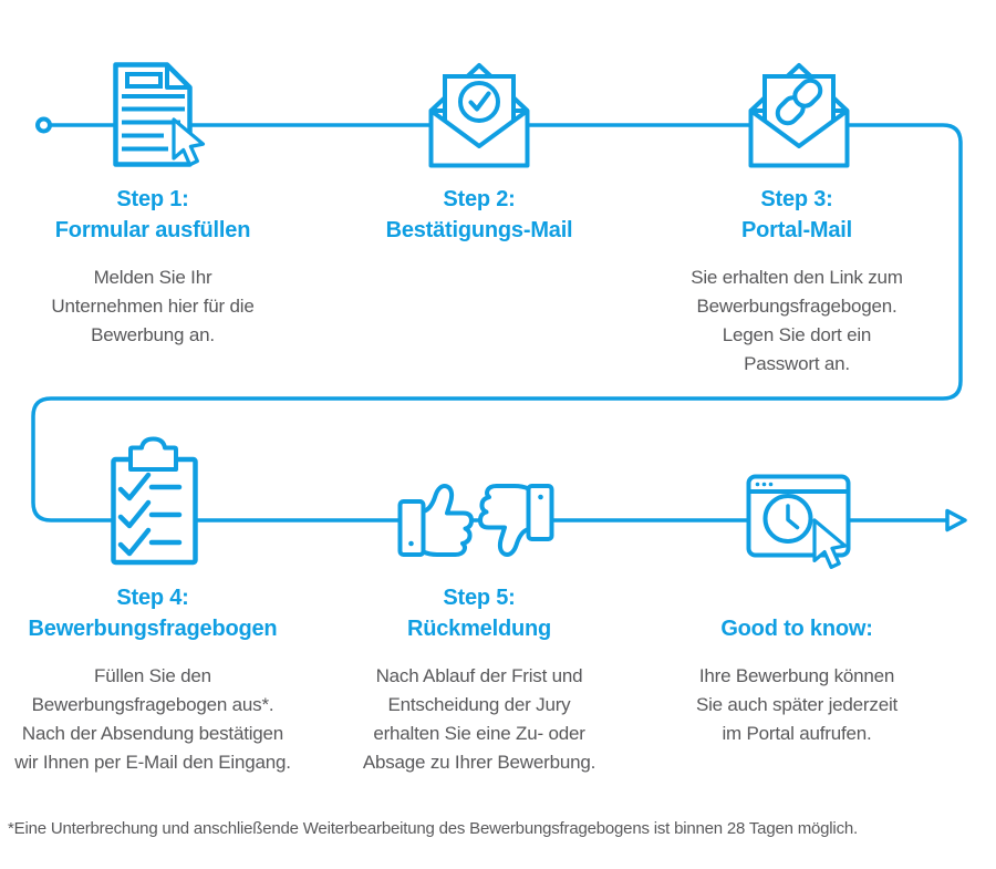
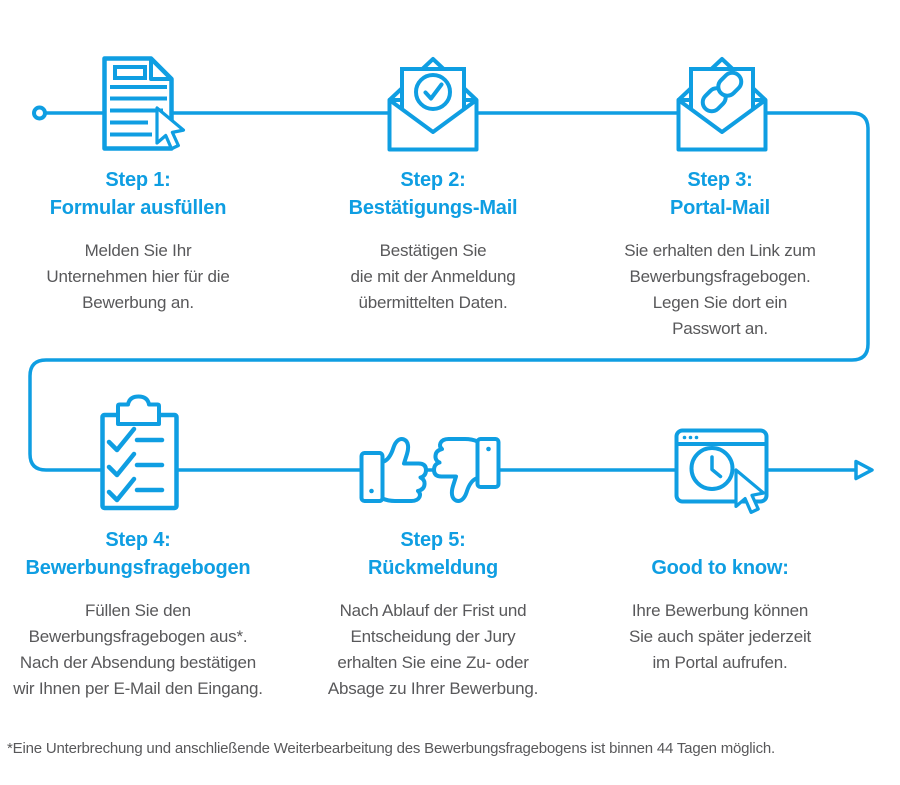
  Step 1:
  Formular ausfüllen
  Melden Sie Ihr
  Unternehmen hier für die
  Bewerbung an.
  Step 2:
  Bestätigungs-Mail
+ Bestätigen Sie
+ die mit der Anmeldung
+ übermittelten Daten.
  Step 3:
  Portal-Mail
  Sie erhalten den Link zum
  Bewerbungsfragebogen.
  Legen Sie dort ein
  Passwort an.
  Step 4:
  Bewerbungsfragebogen
  Füllen Sie den
  Bewerbungsfragebogen aus*.
  Nach der Absendung bestätigen
  wir Ihnen per E-Mail den Eingang.
  Step 5:
  Rückmeldung
  Nach Ablauf der Frist und
  Entscheidung der Jury
  erhalten Sie eine Zu- oder
  Absage zu Ihrer Bewerbung.
  Good to know:
  Ihre Bewerbung können
  Sie auch später jederzeit
  im Portal aufrufen.
- *Eine Unterbrechung und anschließende Weiterbearbeitung des Bewerbungsfragebogens ist binnen 28 Tagen möglich.
+ *Eine Unterbrechung und anschließende Weiterbearbeitung des Bewerbungsfragebogens ist binnen 44 Tagen möglich.
